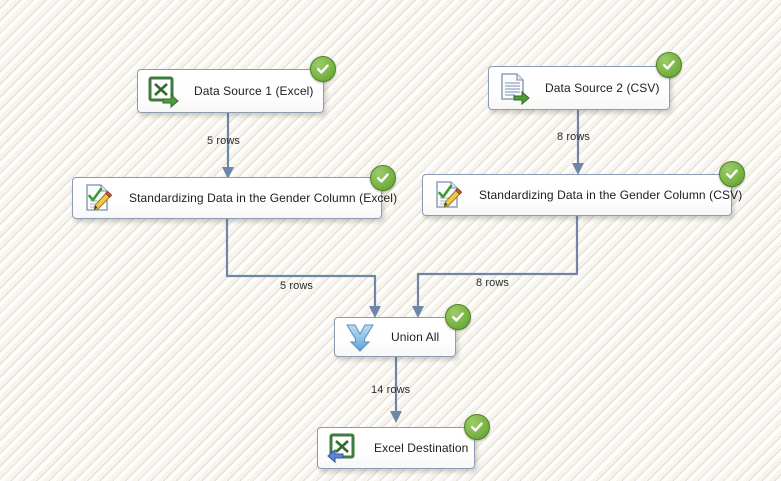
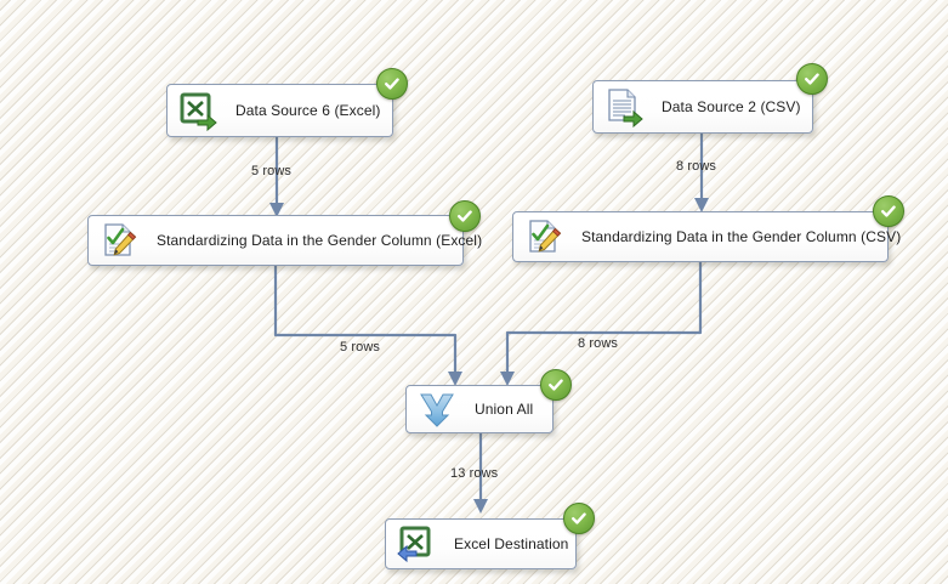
  5 rows
  8 rows
  5 rows
  8 rows
- 14 rows
+ 13 rows
- Data Source 1 (Excel)
+ Data Source 6 (Excel)
  Data Source 2 (CSV)
  Standardizing Data in the Gender Column (Excel)
  Standardizing Data in the Gender Column (CSV)
  Union All
  Excel Destination
